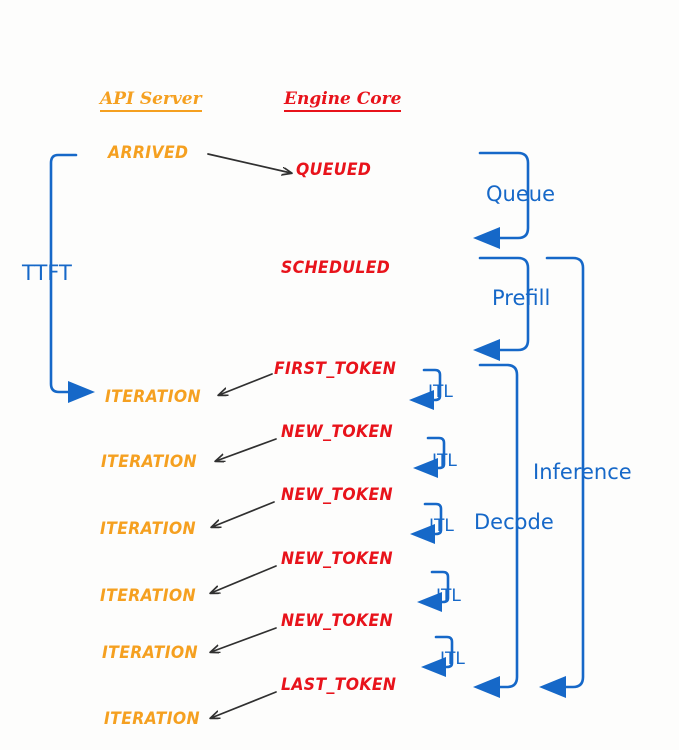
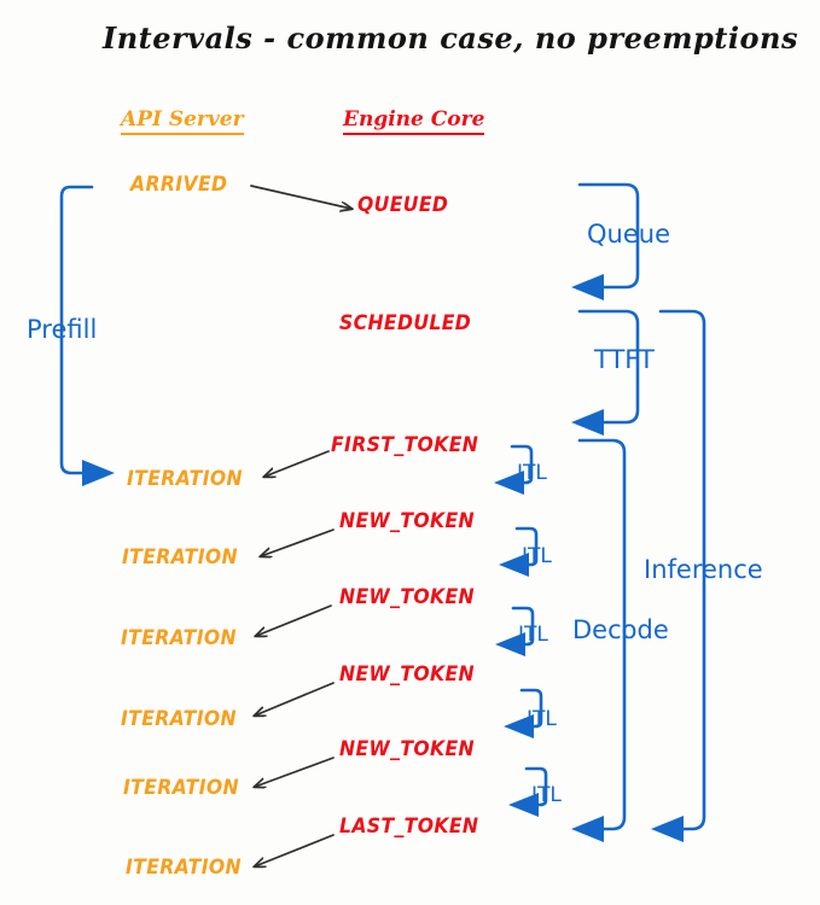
+ Intervals - common case, no preemptions
  API Server
  Engine Core
  ARRIVED
  ITERATION
  ITERATION
  ITERATION
  ITERATION
  ITERATION
  ITERATION
  QUEUED
  SCHEDULED
  FIRST_TOKEN
  NEW_TOKEN
  NEW_TOKEN
  NEW_TOKEN
  NEW_TOKEN
  LAST_TOKEN
- TTFT
+ Prefill
  Queue
- Prefill
+ TTFT
  Decode
  Inference
  ITL
  ITL
  ITL
  ITL
  ITL
